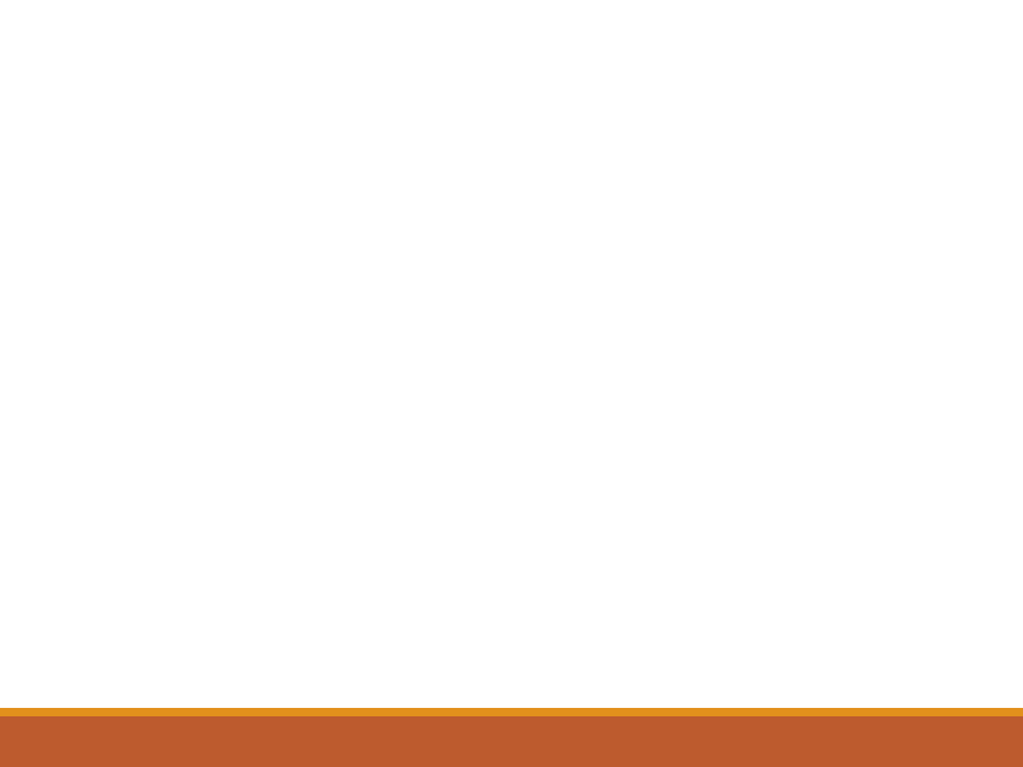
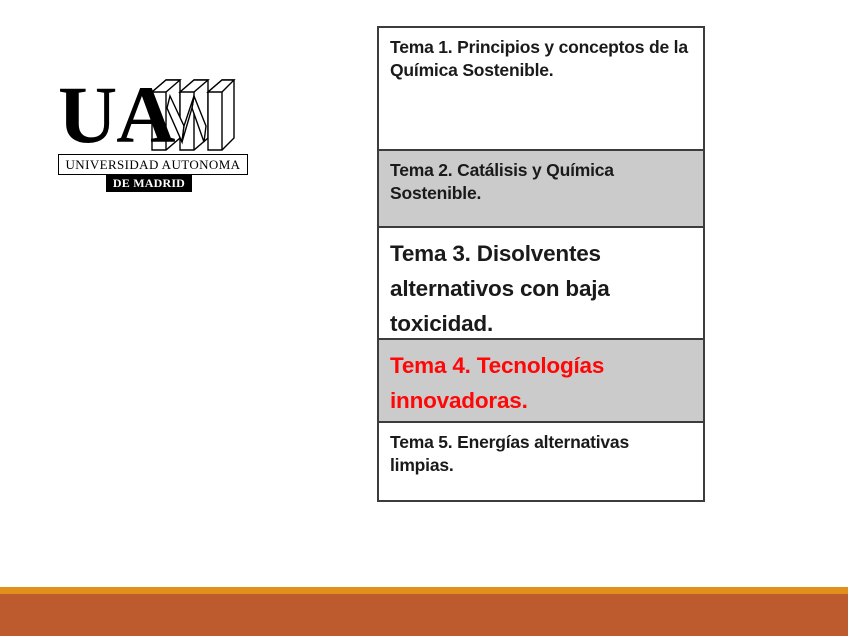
+ UA
+ UNIVERSIDAD AUTONOMA
+ DE MADRID
+ Tema 1. Principios y conceptos de la Química Sostenible.
+ Tema 2. Catálisis y Química Sostenible.
+ Tema 3. Disolventes alternativos con baja toxicidad.
+ Tema 4. Tecnologías innovadoras.
+ Tema 5. Energías alternativas limpias.
